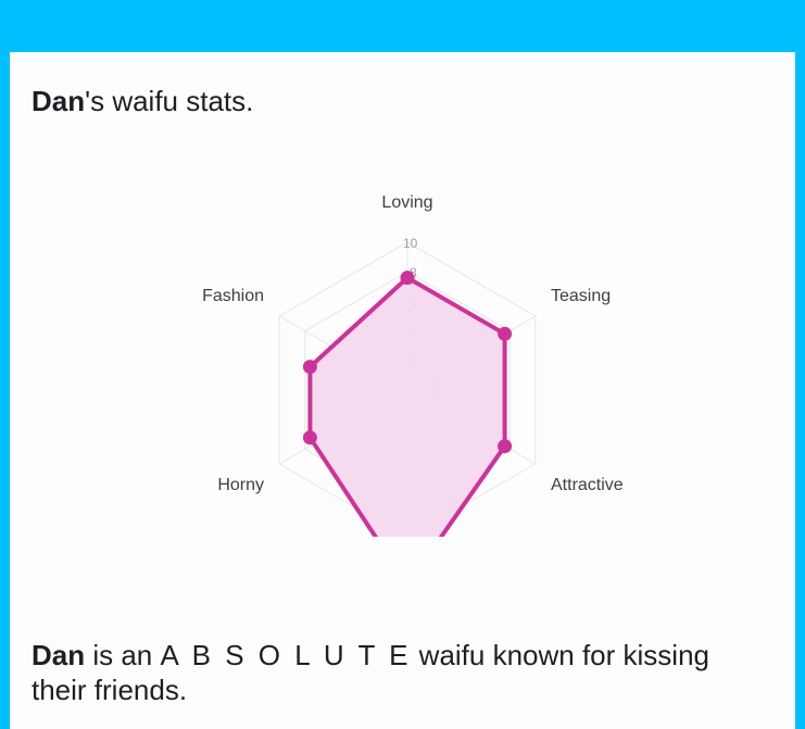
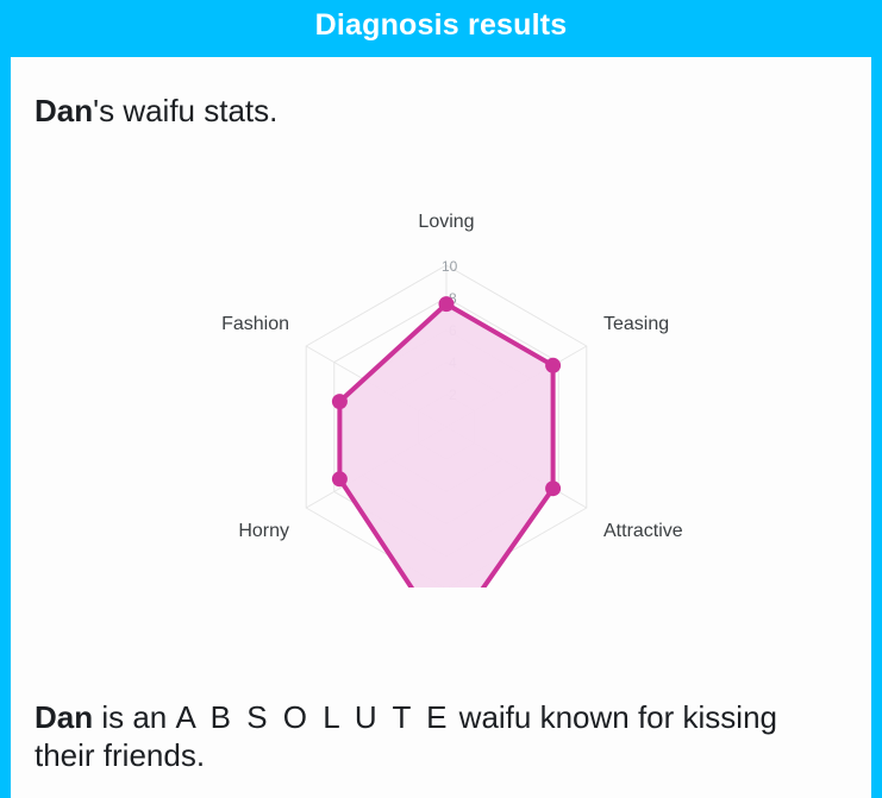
+ Diagnosis results
  Dan's waifu stats.
  8
  10
  Loving
  Teasing
  Attractive
  Horny
  Fashion
  Dan is an A B S O L U T E waifu known for kissing their friends.
